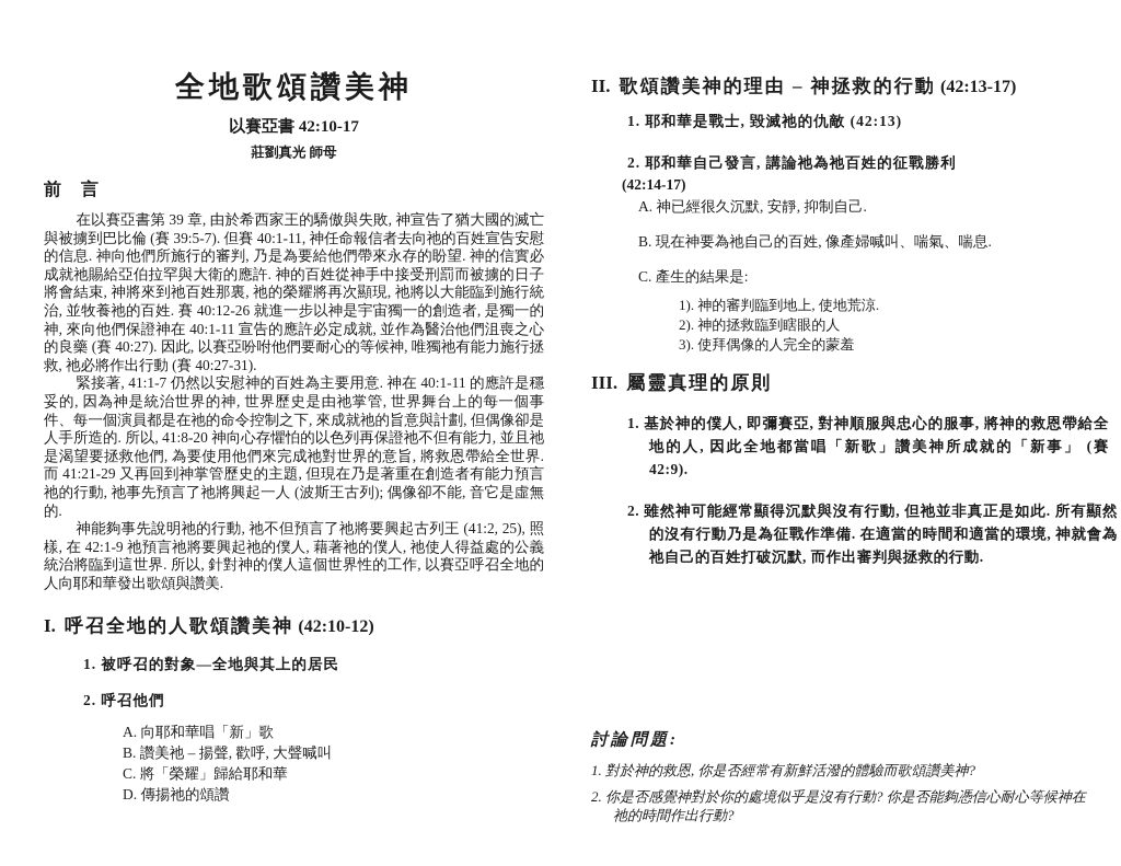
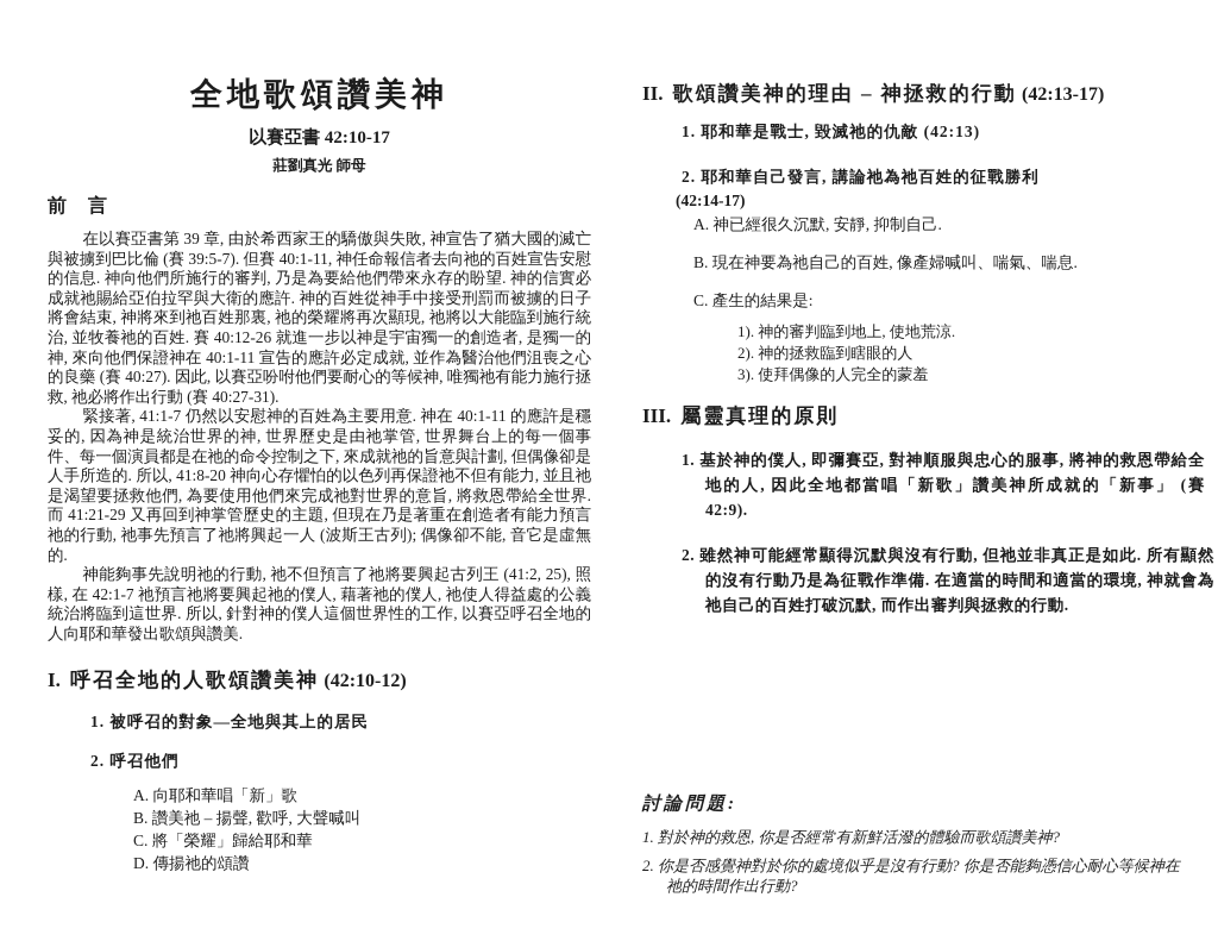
  全地歌頌讚美神
  以賽亞書 42:10-17
  莊劉真光 師母
  前 言
  在以賽亞書第 39 章, 由於希西家王的驕傲與失敗, 神宣告了猶大國的滅亡與被擄到巴比倫 (賽 39:5-7). 但賽 40:1-11, 神任命報信者去向祂的百姓宣告安慰的信息. 神向他們所施行的審判, 乃是為要給他們帶來永存的盼望. 神的信實必成就祂賜給亞伯拉罕與大衛的應許. 神的百姓從神手中接受刑罰而被擄的日子將會結束, 神將來到祂百姓那裏, 祂的榮耀將再次顯現, 祂將以大能臨到施行統治, 並牧養祂的百姓. 賽 40:12-26 就進一步以神是宇宙獨一的創造者, 是獨一的神, 來向他們保證神在 40:1-11 宣告的應許必定成就, 並作為醫治他們沮喪之心的良藥 (賽 40:27). 因此, 以賽亞吩咐他們要耐心的等候神, 唯獨祂有能力施行拯救, 祂必將作出行動 (賽 40:27-31).
  緊接著, 41:1-7 仍然以安慰神的百姓為主要用意. 神在 40:1-11 的應許是穩妥的, 因為神是統治世界的神, 世界歷史是由祂掌管, 世界舞台上的每一個事件、每一個演員都是在祂的命令控制之下, 來成就祂的旨意與計劃, 但偶像卻是人手所造的. 所以, 41:8-20 神向心存懼怕的以色列再保證祂不但有能力, 並且祂是渴望要拯救他們, 為要使用他們來完成祂對世界的意旨, 將救恩帶給全世界. 而 41:21-29 又再回到神掌管歷史的主題, 但現在乃是著重在創造者有能力預言祂的行動, 祂事先預言了祂將興起一人 (波斯王古列); 偶像卻不能, 音它是虛無的.
- 神能夠事先說明祂的行動, 祂不但預言了祂將要興起古列王 (41:2, 25), 照樣, 在 42:1-9 祂預言祂將要興起祂的僕人, 藉著祂的僕人, 祂使人得益處的公義統治將臨到這世界. 所以, 針對神的僕人這個世界性的工作, 以賽亞呼召全地的人向耶和華發出歌頌與讚美.
+ 神能夠事先說明祂的行動, 祂不但預言了祂將要興起古列王 (41:2, 25), 照樣, 在 42:1-7 祂預言祂將要興起祂的僕人, 藉著祂的僕人, 祂使人得益處的公義統治將臨到這世界. 所以, 針對神的僕人這個世界性的工作, 以賽亞呼召全地的人向耶和華發出歌頌與讚美.
  I. 呼召全地的人歌頌讚美神 (42:10-12)
  1. 被呼召的對象—全地與其上的居民
  2. 呼召他們
  A. 向耶和華唱「新」歌
  B. 讚美祂 – 揚聲, 歡呼, 大聲喊叫
  C. 將「榮耀」歸給耶和華
  D. 傳揚祂的頌讚
  II. 歌頌讚美神的理由 – 神拯救的行動 (42:13-17)
  1. 耶和華是戰士, 毀滅祂的仇敵 (42:13)
  2. 耶和華自己發言, 講論祂為祂百姓的征戰勝利
  (42:14-17)
  A. 神已經很久沉默, 安靜, 抑制自己.
  B. 現在神要為祂自己的百姓, 像產婦喊叫、喘氣、喘息.
  C. 產生的結果是:
  1). 神的審判臨到地上, 使地荒涼.
  2). 神的拯救臨到瞎眼的人
  3). 使拜偶像的人完全的蒙羞
  III. 屬靈真理的原則
  1. 基於神的僕人, 即彌賽亞, 對神順服與忠心的服事, 將神的救恩帶給全地的人, 因此全地都當唱「新歌」讚美神所成就的「新事」 (賽 42:9).
  2. 雖然神可能經常顯得沉默與沒有行動, 但祂並非真正是如此. 所有顯然的沒有行動乃是為征戰作準備. 在適當的時間和適當的環境, 神就會為祂自己的百姓打破沉默, 而作出審判與拯救的行動.
  討論問題:
  1. 對於神的救恩, 你是否經常有新鮮活潑的體驗而歌頌讚美神?
  2. 你是否感覺神對於你的處境似乎是沒有行動? 你是否能夠憑信心耐心等候神在祂的時間作出行動?
